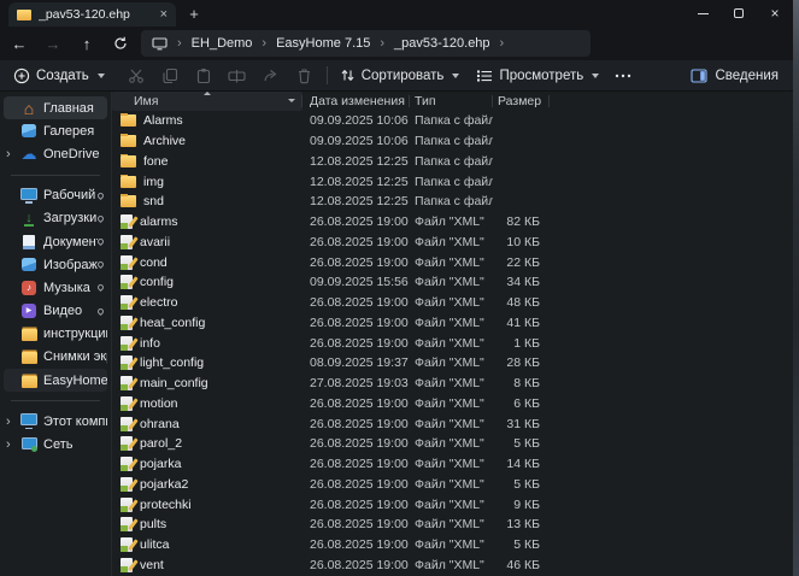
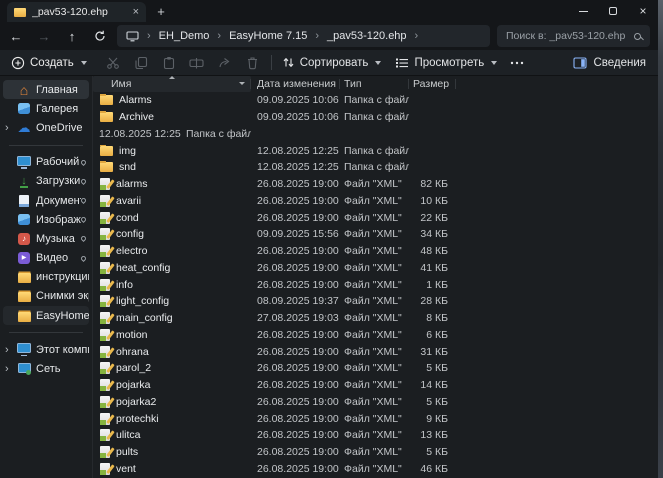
  _pav53-120.ehp
  ×
  +
  ×
  ←
  →
  ↑
  ›
  EH_Demo
  ›
  EasyHome 7.15
  ›
  _pav53-120.ehp
  ›
+ Поиск в: _pav53-120.ehp
  Создать
  Сортировать
  Просмотреть
  Сведения
  Главная
  Галерея
  ›
  OneDrive
  Загрузки
  Докумен
  Музыка
  Видео
  инструкци
  ›
  ›
  Сеть
  Имя
  Дата изменения
  Тип
  Размер
  Alarms
  09.09.2025 10:06
  Папка с файл
  Archive
  09.09.2025 10:06
  Папка с файл
- fone
  12.08.2025 12:25
  Папка с файл
  img
  12.08.2025 12:25
  Папка с файл
  snd
  12.08.2025 12:25
  Папка с файл
  alarms
  26.08.2025 19:00
  Файл "XML"
  82 КБ
  avarii
  26.08.2025 19:00
  Файл "XML"
  10 КБ
  cond
  26.08.2025 19:00
  Файл "XML"
  22 КБ
  config
  09.09.2025 15:56
  Файл "XML"
  34 КБ
  electro
  26.08.2025 19:00
  Файл "XML"
  48 КБ
  heat_config
  26.08.2025 19:00
  Файл "XML"
  41 КБ
  info
  26.08.2025 19:00
  Файл "XML"
  1 КБ
  light_config
  08.09.2025 19:37
  Файл "XML"
  28 КБ
  main_config
  27.08.2025 19:03
  Файл "XML"
  8 КБ
  motion
  26.08.2025 19:00
  Файл "XML"
  6 КБ
  ohrana
  26.08.2025 19:00
  Файл "XML"
  31 КБ
  parol_2
  26.08.2025 19:00
  Файл "XML"
  5 КБ
  pojarka
  26.08.2025 19:00
  Файл "XML"
  14 КБ
  pojarka2
  26.08.2025 19:00
  Файл "XML"
  5 КБ
  protechki
  26.08.2025 19:00
  Файл "XML"
  9 КБ
- pults
+ ulitca
  26.08.2025 19:00
  Файл "XML"
  13 КБ
- ulitca
+ pults
  26.08.2025 19:00
  Файл "XML"
  5 КБ
  vent
  26.08.2025 19:00
  Файл "XML"
  46 КБ
